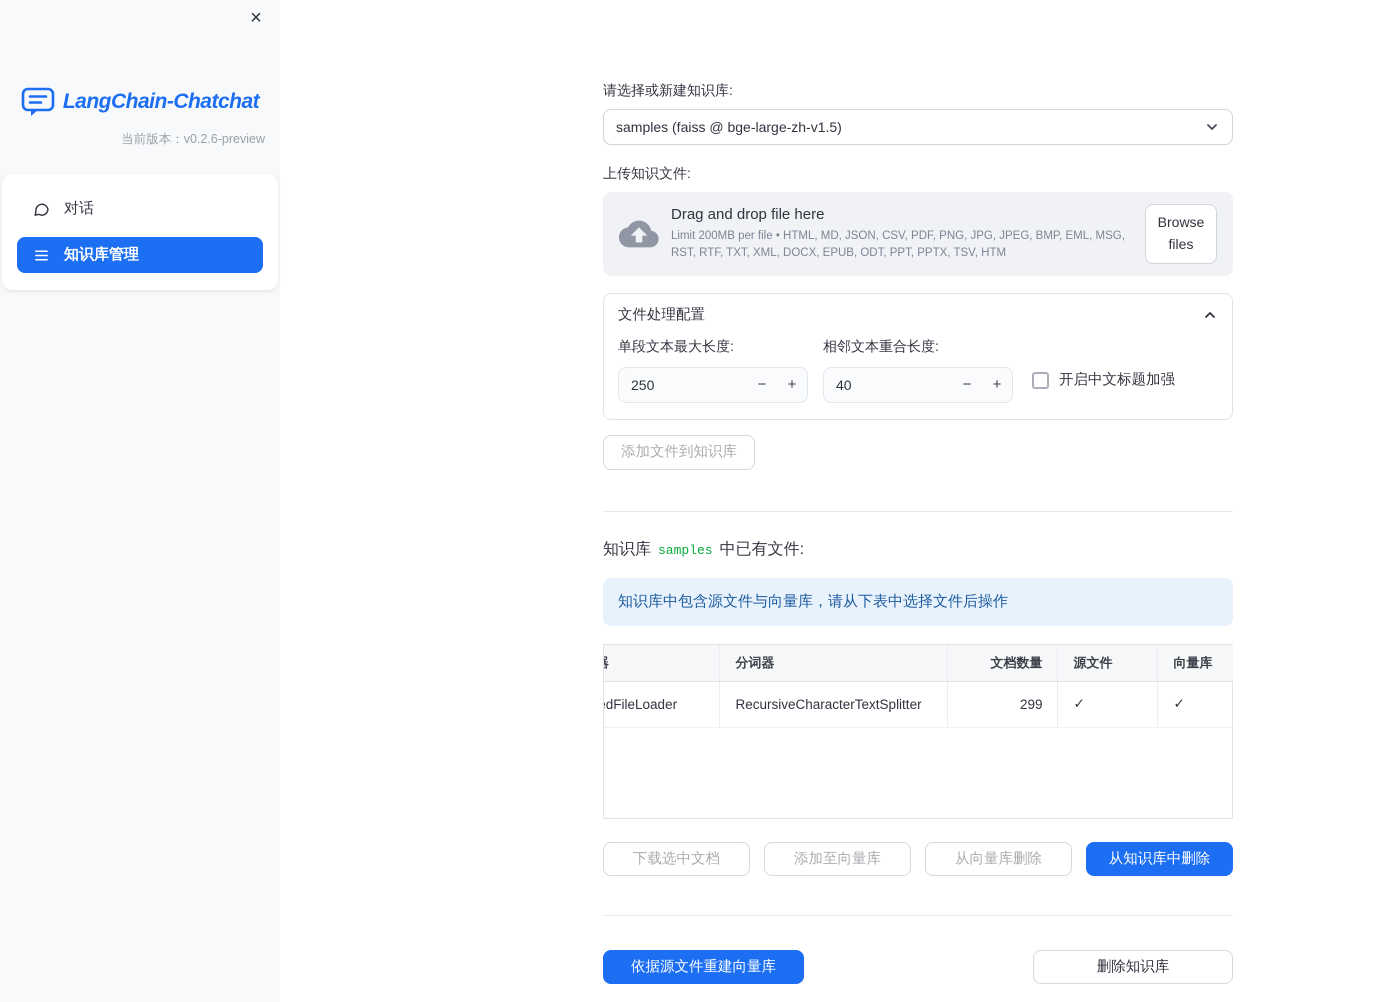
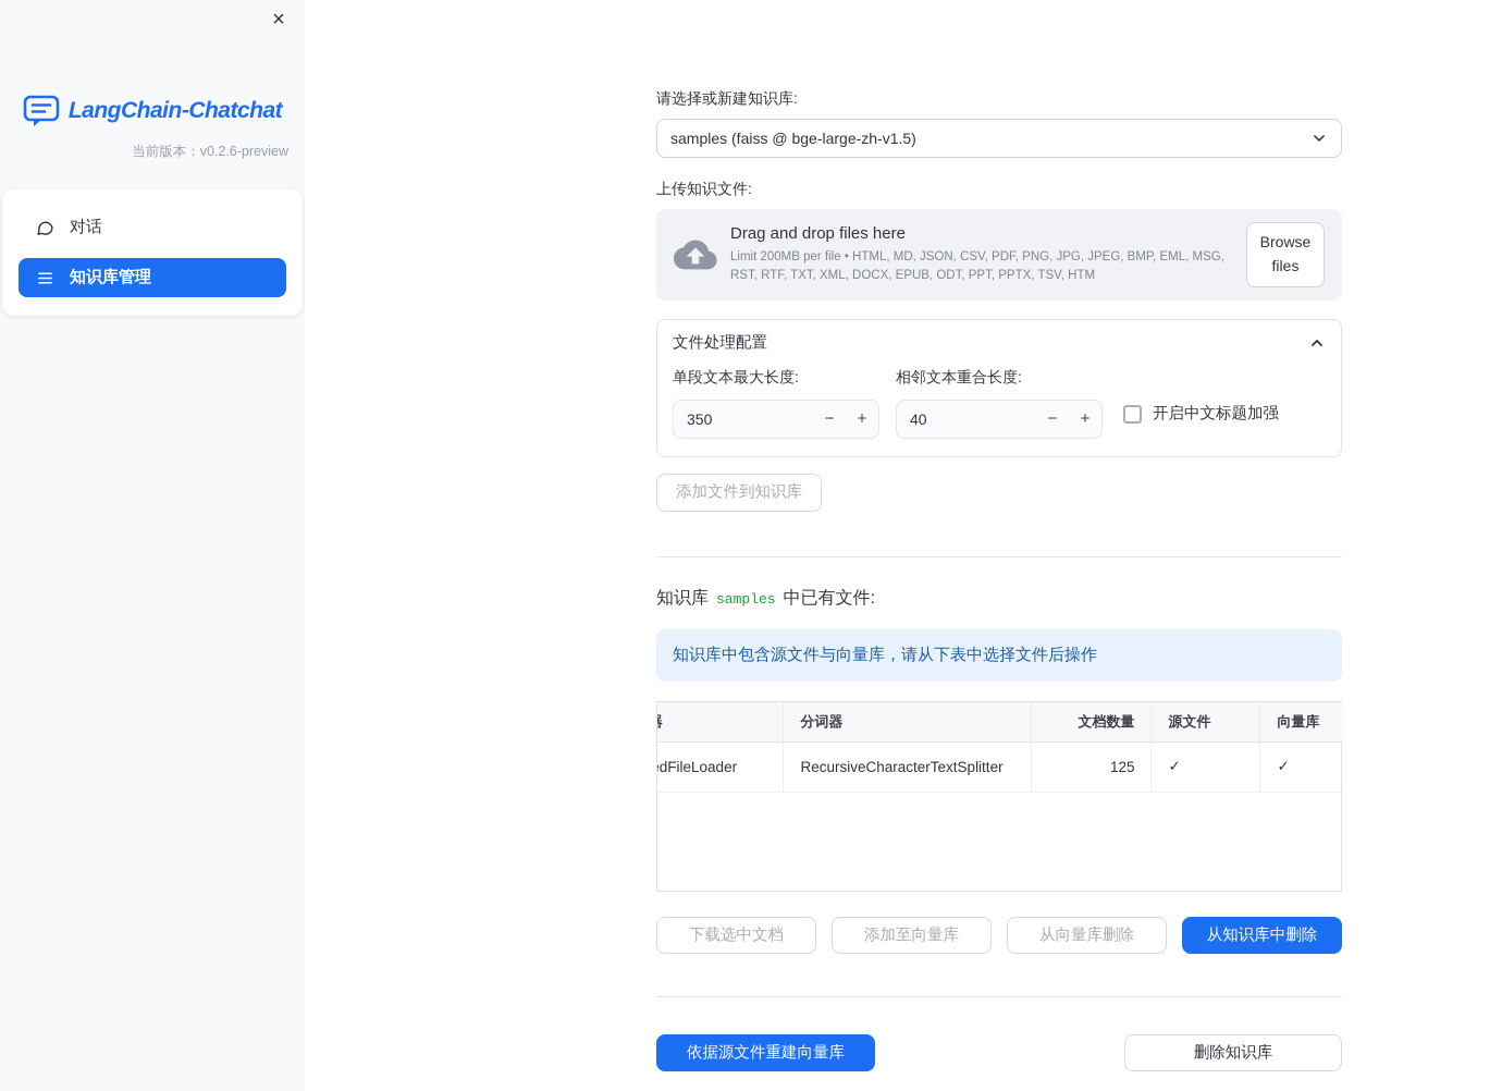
  ×
  LangChain-Chatchat
  当前版本：v0.2.6-preview
  对话
  知识库管理
  请选择或新建知识库:
  samples (faiss @ bge-large-zh-v1.5)
  上传知识文件:
- Drag and drop file here
+ Drag and drop files here
  Limit 200MB per file • HTML, MD, JSON, CSV, PDF, PNG, JPG, JPEG, BMP, EML, MSG, RST, RTF, TXT, XML, DOCX, EPUB, ODT, PPT, PPTX, TSV, HTM
  Browse files
  文件处理配置
  单段文本最大长度:
- 250
+ 350
  −
  +
  相邻文本重合长度:
  40
  −
  +
  开启中文标题加强
  添加文件到知识库
  知识库
  samples
  中已有文件:
  知识库中包含源文件与向量库，请从下表中选择文件后操作
  	分词器	文档数量	源文件	向量库
- dFileLoader	RecursiveCharacterTextSplitter	299	✓	✓
+ dFileLoader	RecursiveCharacterTextSplitter	125	✓	✓
  下载选中文档
  添加至向量库
  从向量库删除
  从知识库中删除
  依据源文件重建向量库
  删除知识库
